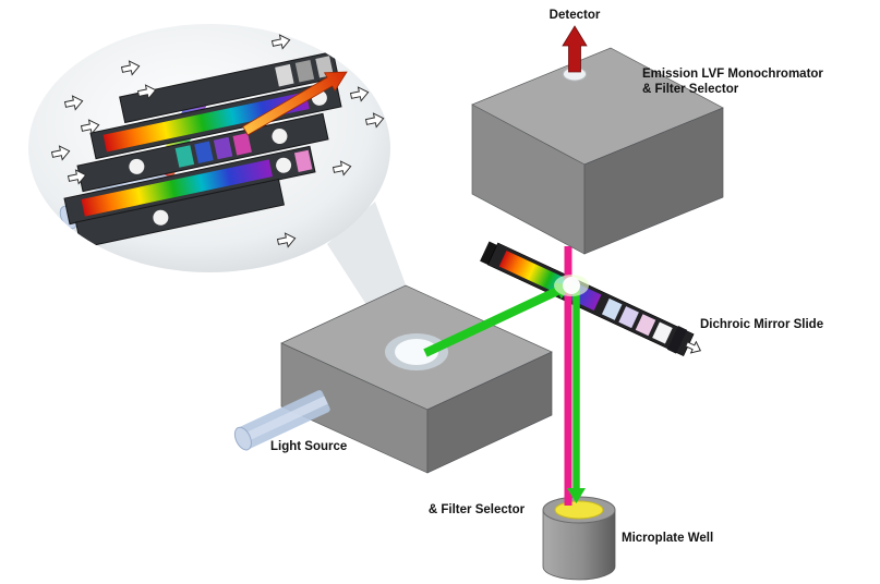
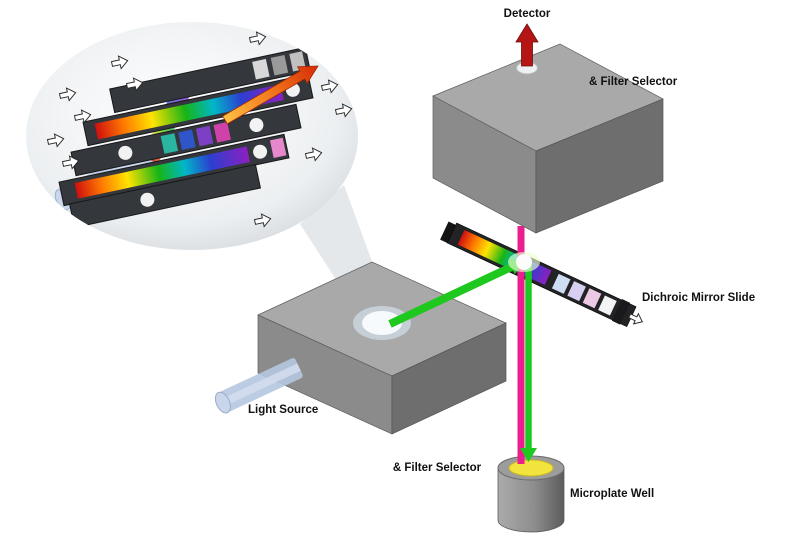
  Detector
- Emission LVF Monochromator
  & Filter Selector
  Dichroic Mirror Slide
  Light Source
  & Filter Selector
  Microplate Well
